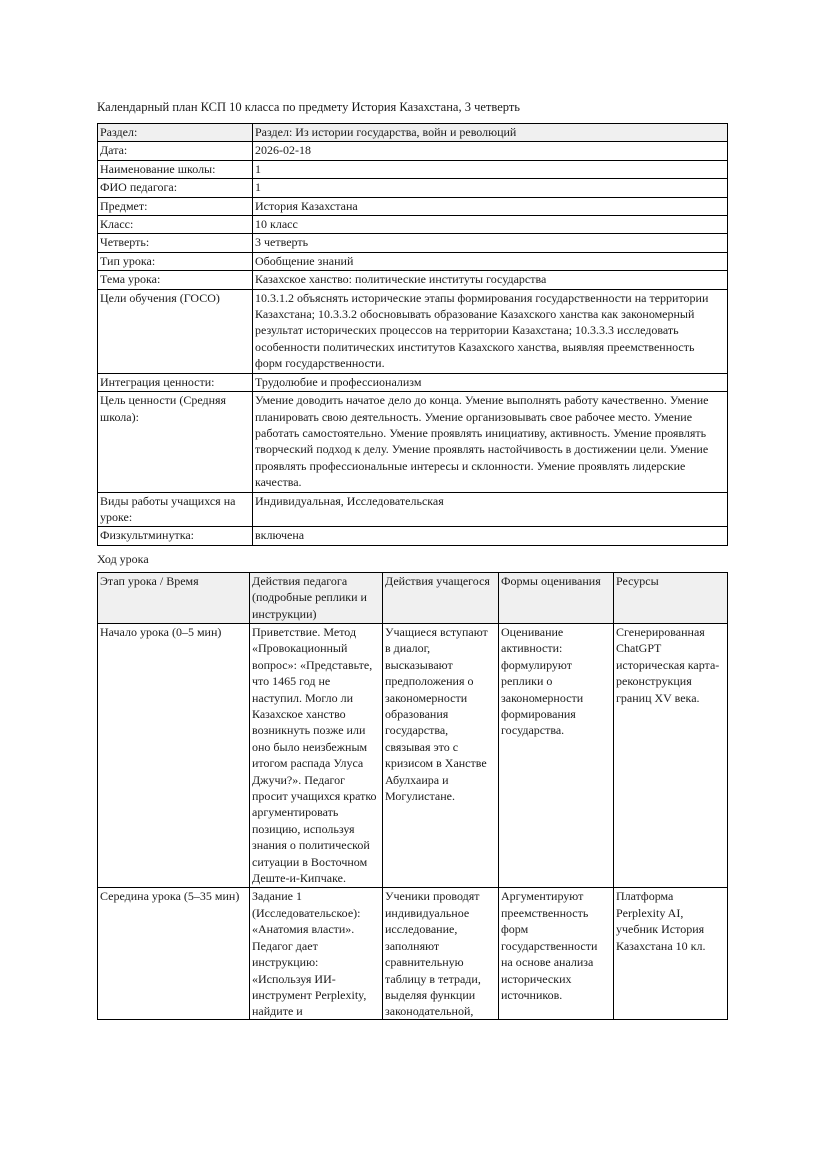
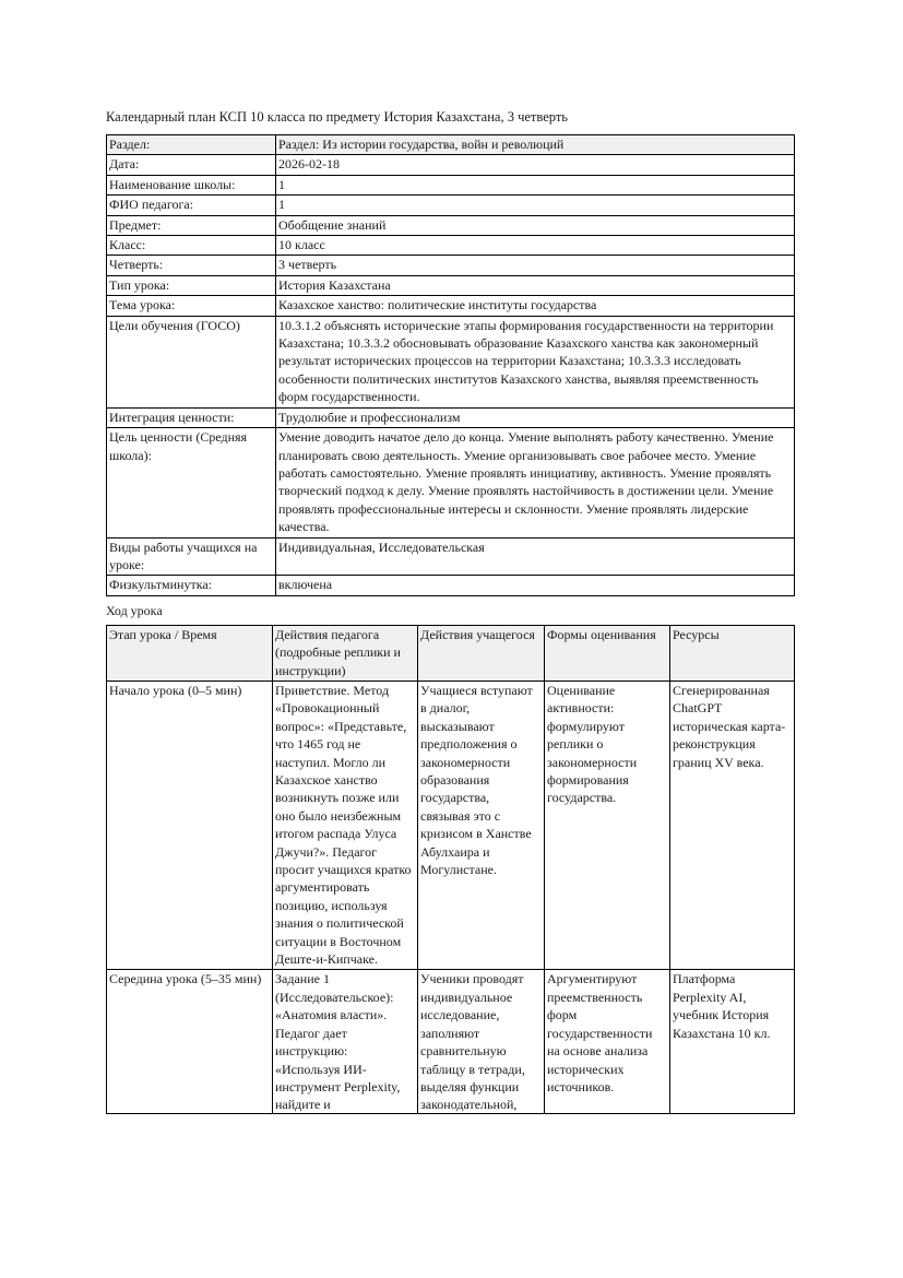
  Календарный план КСП 10 класса по предмету История Казахстана, 3 четверть
  Раздел:	Раздел: Из истории государства, войн и революций
  Дата:	2026-02-18
  Наименование школы:	1
  ФИО педагога:	1
- Предмет:	История Казахстана
+ Предмет:	Обобщение знаний
  Класс:	10 класс
  Четверть:	3 четверть
- Тип урока:	Обобщение знаний
+ Тип урока:	История Казахстана
  Тема урока:	Казахское ханство: политические институты государства
  Цели обучения (ГОСО)	10.3.1.2 объяснять исторические этапы формирования государственности на территории Казахстана; 10.3.3.2 обосновывать образование Казахского ханства как закономерный результат исторических процессов на территории Казахстана; 10.3.3.3 исследовать особенности политических институтов Казахского ханства, выявляя преемственность форм государственности.
  Интеграция ценности:	Трудолюбие и профессионализм
  Цель ценности (Средняя школа):	Умение доводить начатое дело до конца. Умение выполнять работу качественно. Умение планировать свою деятельность. Умение организовывать свое рабочее место. Умение работать самостоятельно. Умение проявлять инициативу, активность. Умение проявлять творческий подход к делу. Умение проявлять настойчивость в достижении цели. Умение проявлять профессиональные интересы и склонности. Умение проявлять лидерские качества.
  Виды работы учащихся на уроке:	Индивидуальная, Исследовательская
  Физкультминутка:	включена
  Ход урока
  Этап урока / Время	Действия педагога (подробные реплики и инструкции)	Действия учащегося	Формы оценивания	Ресурсы
  Начало урока (0–5 мин)	Приветствие. Метод «Провокационный вопрос»: «Представьте, что 1465 год не наступил. Могло ли Казахское ханство возникнуть позже или оно было неизбежным итогом распада Улуса Джучи?». Педагог просит учащихся кратко аргументировать позицию, используя знания о политической ситуации в Восточном Деште-и-Кипчаке.	Учащиеся вступают в диалог, высказывают предположения о закономерности образования государства, связывая это с кризисом в Ханстве Абулхаира и Могулистане.	Оценивание активности: формулируют реплики о закономерности формирования государства.	Сгенерированная ChatGPT историческая карта-реконструкция границ XV века.
  Середина урока (5–35 мин)	Задание 1 (Исследовательское): «Анатомия власти». Педагог дает инструкцию: «Используя ИИ-инструмент Perplexity, найдите и	Ученики проводят индивидуальное исследование, заполняют сравнительную таблицу в тетради, выделяя функции законодательной,	Аргументируют преемственность форм государственности на основе анализа исторических источников.	Платформа Perplexity AI, учебник История Казахстана 10 кл.
